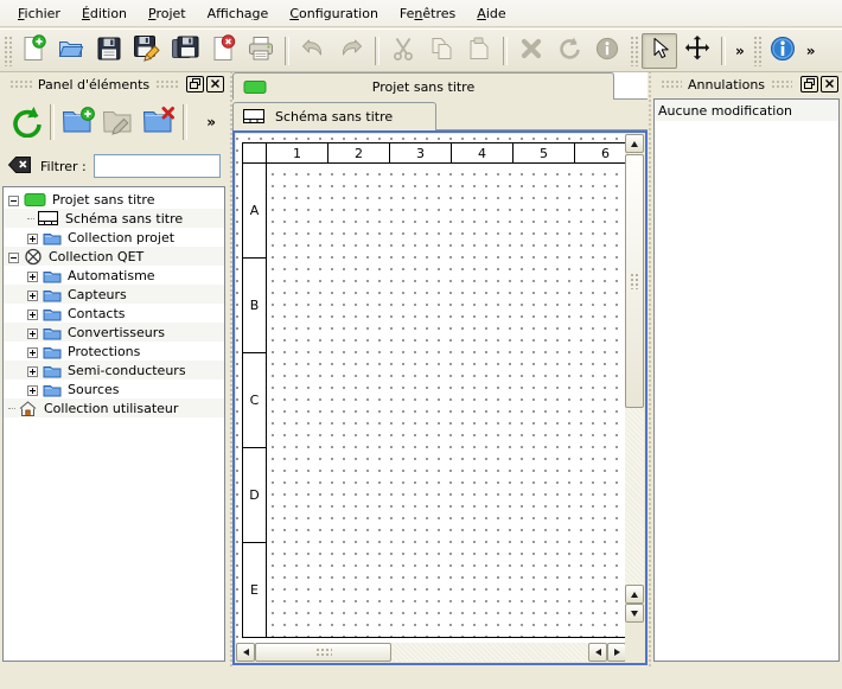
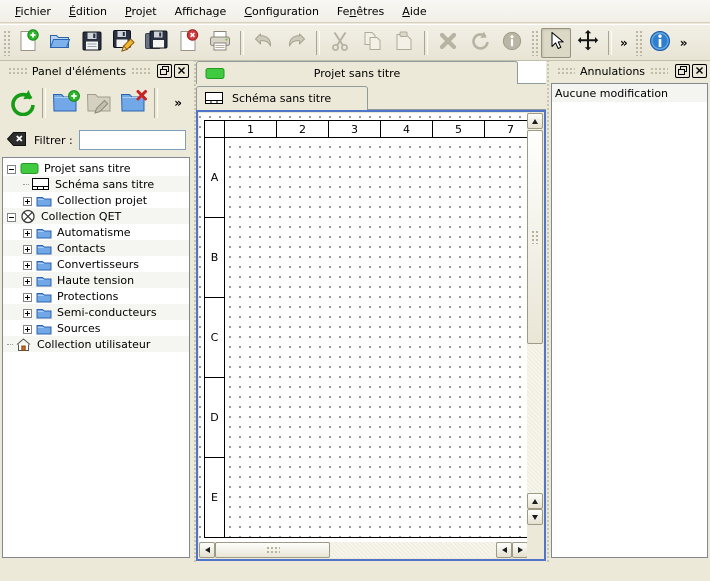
  Fichier
  Édition
  Projet
  Affichage
  Configuration
  Fenêtres
  Aide
  »
  »
  Panel d'éléments
  »
  Filtrer :
  Projet sans titre
  Schéma sans titre
  Collection projet
  Collection QET
  Automatisme
- Capteurs
  Contacts
  Convertisseurs
+ Haute tension
  Protections
  Semi-conducteurs
  Sources
  Collection utilisateur
  Projet sans titre
  Schéma sans titre
  1
  2
  3
  4
  5
- 6
+ 7
  A
  B
  C
  D
  E
  Annulations
  Aucune modification
